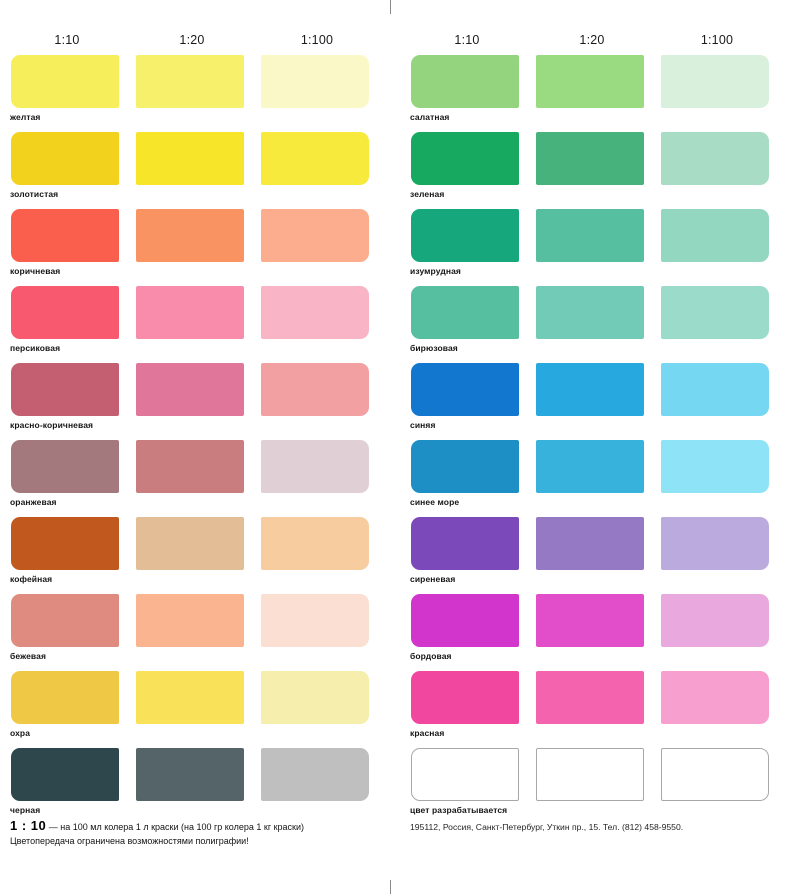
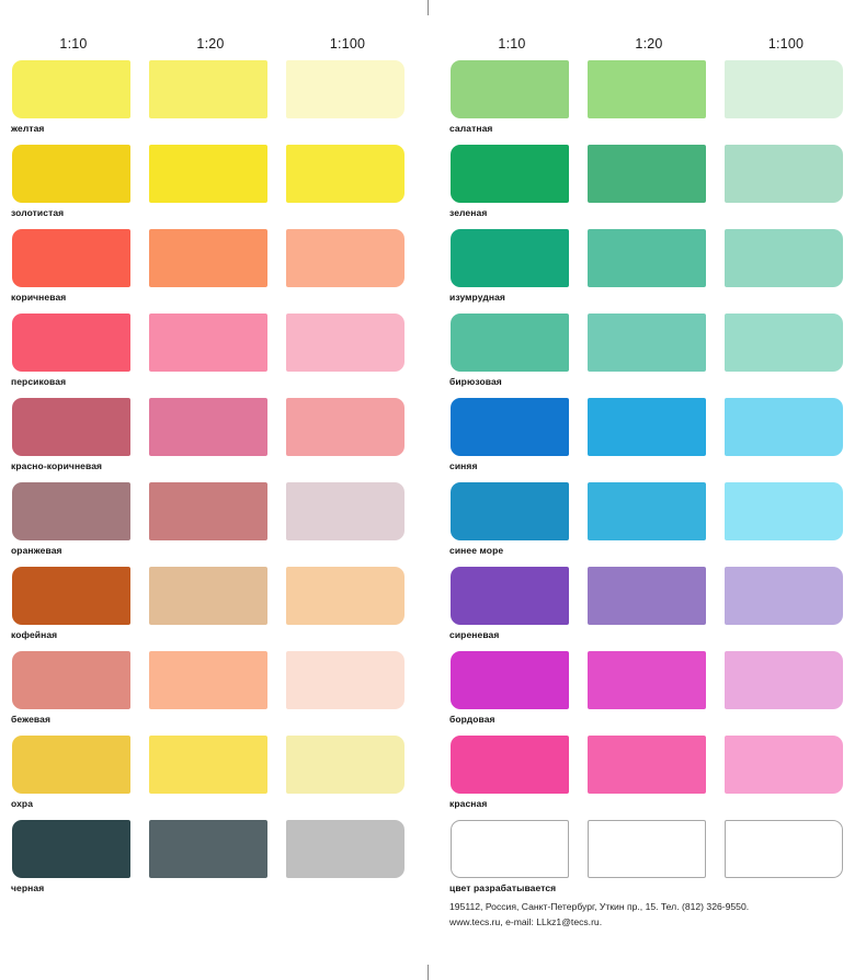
  1:10
  1:20
  1:100
  желтая
  золотистая
  коричневая
  персиковая
  красно-коричневая
  оранжевая
  кофейная
  бежевая
  охра
  черная
- 1 : 10 — на 100 мл колера 1 л краски (на 100 гр колера 1 кг краски)
- Цветопередача ограничена возможностями полиграфии!
  1:10
  1:20
  1:100
  салатная
  зеленая
  изумрудная
  бирюзовая
  синяя
  синее море
  сиреневая
  бордовая
  красная
  цвет разрабатывается
- 195112, Россия, Санкт-Петербург, Уткин пр., 15. Тел. (812) 458-9550.
+ 195112, Россия, Санкт-Петербург, Уткин пр., 15. Тел. (812) 326-9550.
+ www.tecs.ru, e-mail: LLkz1@tecs.ru.
